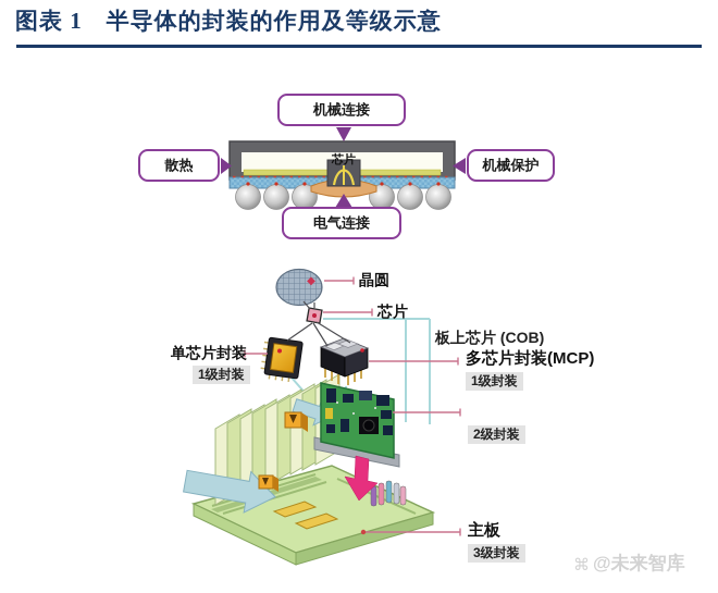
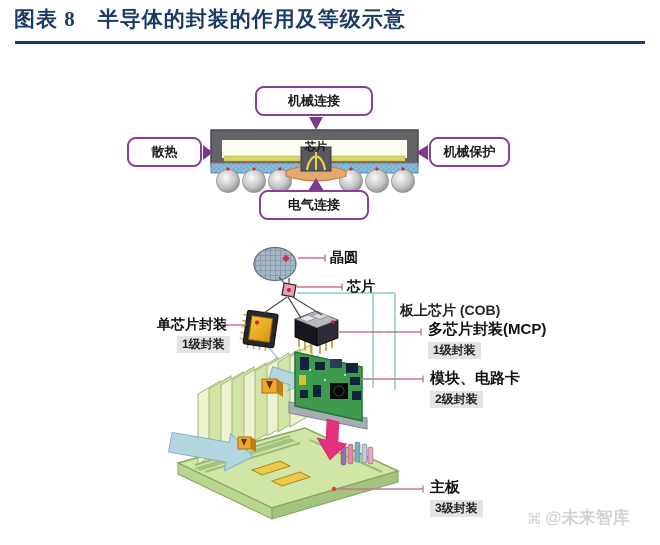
- 图表 1 半导体的封装的作用及等级示意
+ 图表 8 半导体的封装的作用及等级示意
  机械连接
  散热
  机械保护
  电气连接
  芯片
  晶圆
  芯片
  板上芯片 (COB)
  多芯片封装(MCP)
  1级封装
+ 模块、电路卡
  2级封装
  单芯片封装
  1级封装
  主板
  3级封装
  ⌘
  @未来智库
